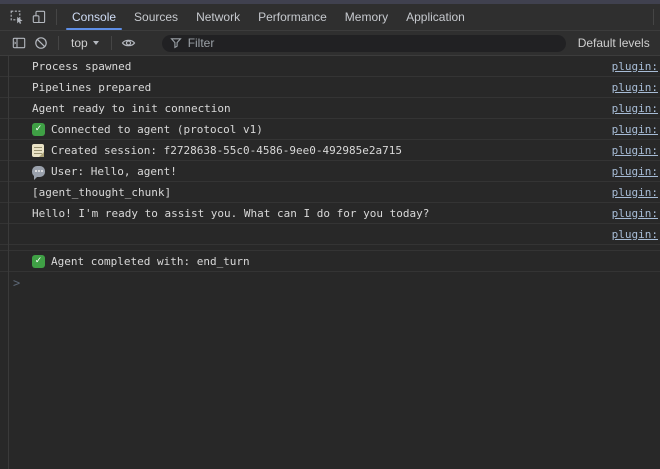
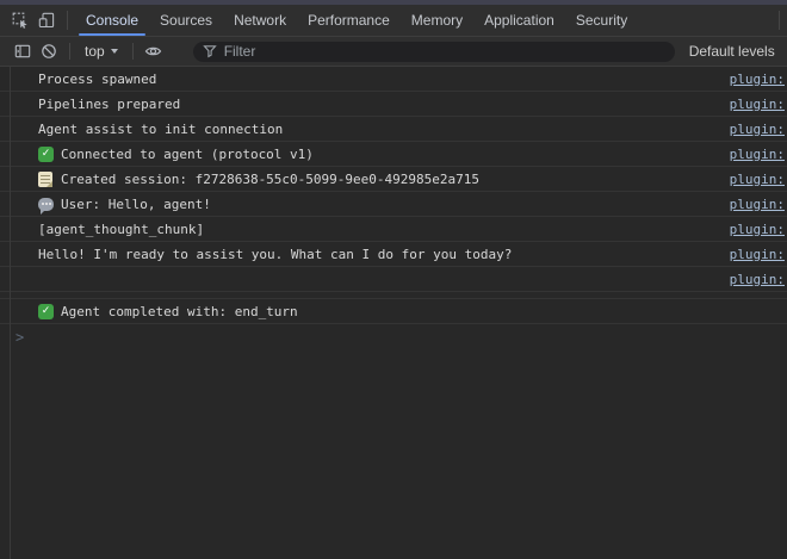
  Console
  Sources
  Network
  Performance
  Memory
  Application
+ Security
  top
  Filter
  Default levels
  Process spawned
  plugin:
  Pipelines prepared
  plugin:
- Agent ready to init connection
+ Agent assist to init connection
  plugin:
  Connected to agent (protocol v1)
  plugin:
- Created session: f2728638-55c0-4586-9ee0-492985e2a715
+ Created session: f2728638-55c0-5099-9ee0-492985e2a715
  plugin:
  User: Hello, agent!
  plugin:
  [agent_thought_chunk]
  plugin:
  Hello! I'm ready to assist you. What can I do for you today?
  plugin:
  plugin:
  Agent completed with: end_turn
  >
